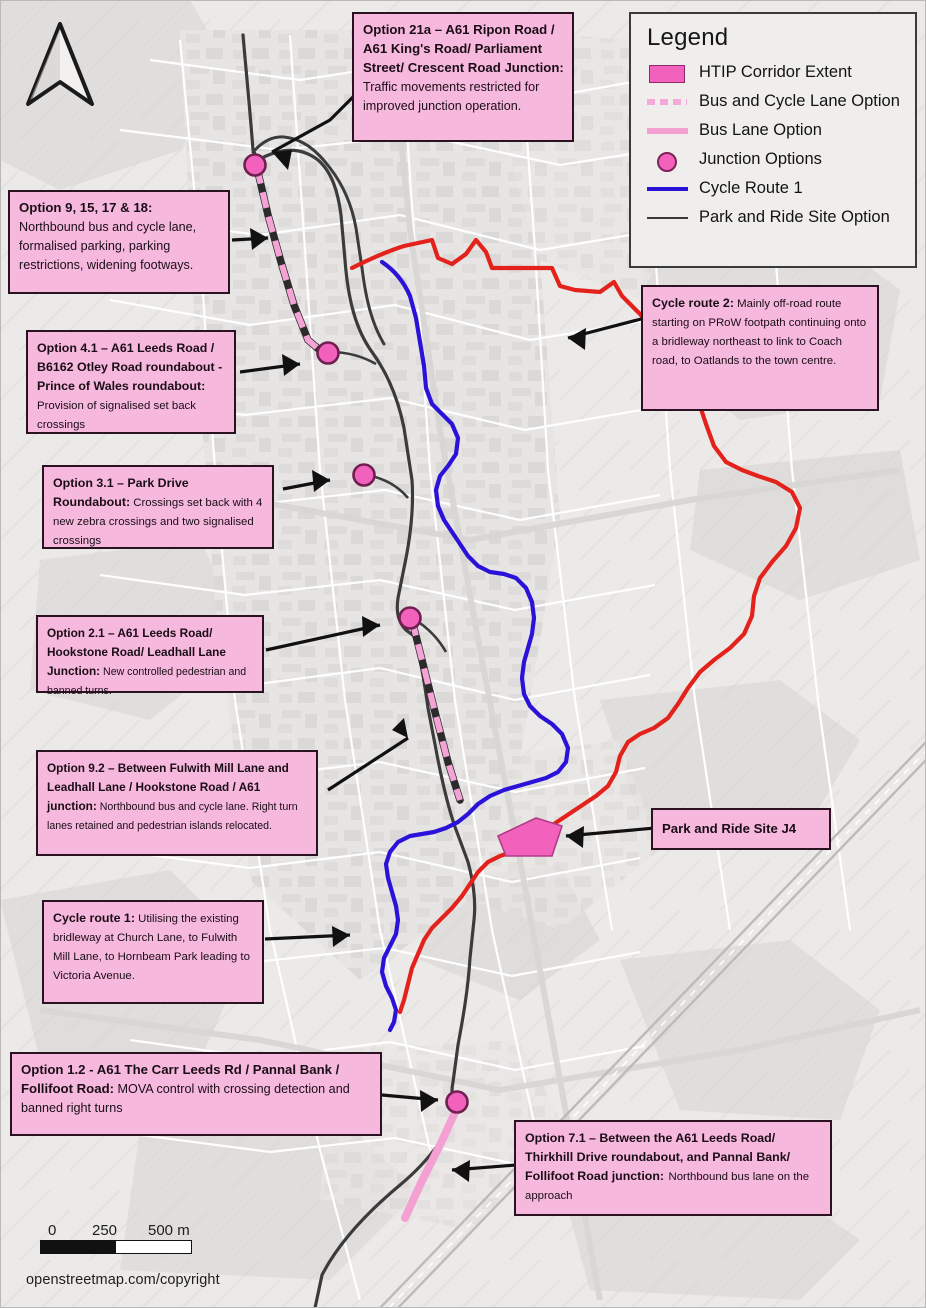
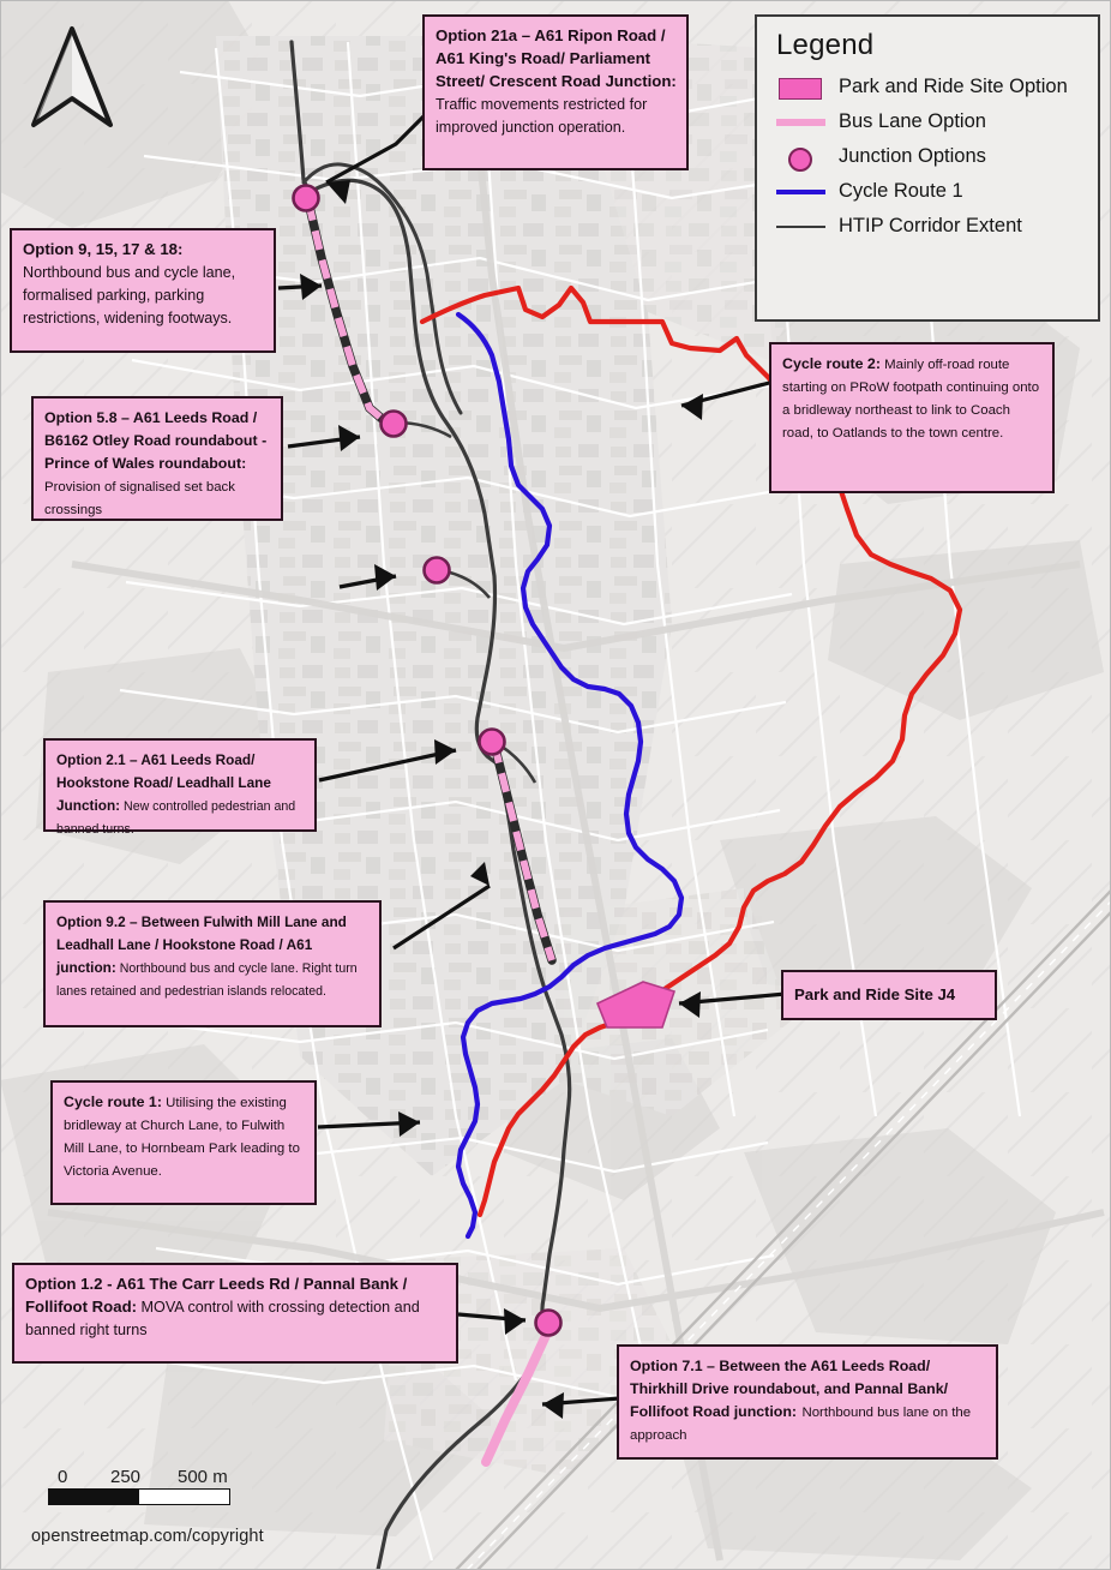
  Legend
- HTIP Corridor Extent
+ Park and Ride Site Option
- Bus and Cycle Lane Option
  Bus Lane Option
  Junction Options
  Cycle Route 1
- Park and Ride Site Option
+ HTIP Corridor Extent
  Option 21a – A61 Ripon Road / A61 King's Road/ Parliament Street/ Crescent Road Junction: Traffic movements restricted for improved junction operation.
  Option 9, 15, 17 & 18: Northbound bus and cycle lane, formalised parking, parking restrictions, widening footways.
- Option 4.1 – A61 Leeds Road / B6162 Otley Road roundabout - Prince of Wales roundabout: Provision of signalised set back crossings
+ Option 5.8 – A61 Leeds Road / B6162 Otley Road roundabout - Prince of Wales roundabout: Provision of signalised set back crossings
- Option 3.1 – Park Drive Roundabout: Crossings set back with 4 new zebra crossings and two signalised crossings
  Option 2.1 – A61 Leeds Road/ Hookstone Road/ Leadhall Lane Junction: New controlled pedestrian and banned turns.
  Option 9.2 – Between Fulwith Mill Lane and Leadhall Lane / Hookstone Road / A61 junction: Northbound bus and cycle lane. Right turn lanes retained and pedestrian islands relocated.
  Cycle route 1: Utilising the existing bridleway at Church Lane, to Fulwith Mill Lane, to Hornbeam Park leading to Victoria Avenue.
  Option 1.2 - A61 The Carr Leeds Rd / Pannal Bank / Follifoot Road: MOVA control with crossing detection and banned right turns
  Option 7.1 – Between the A61 Leeds Road/ Thirkhill Drive roundabout, and Pannal Bank/ Follifoot Road junction: Northbound bus lane on the approach
  Cycle route 2: Mainly off-road route starting on PRoW footpath continuing onto a bridleway northeast to link to Coach road, to Oatlands to the town centre.
  Park and Ride Site J4
  0
  250
  500 m
  openstreetmap.com/copyright
